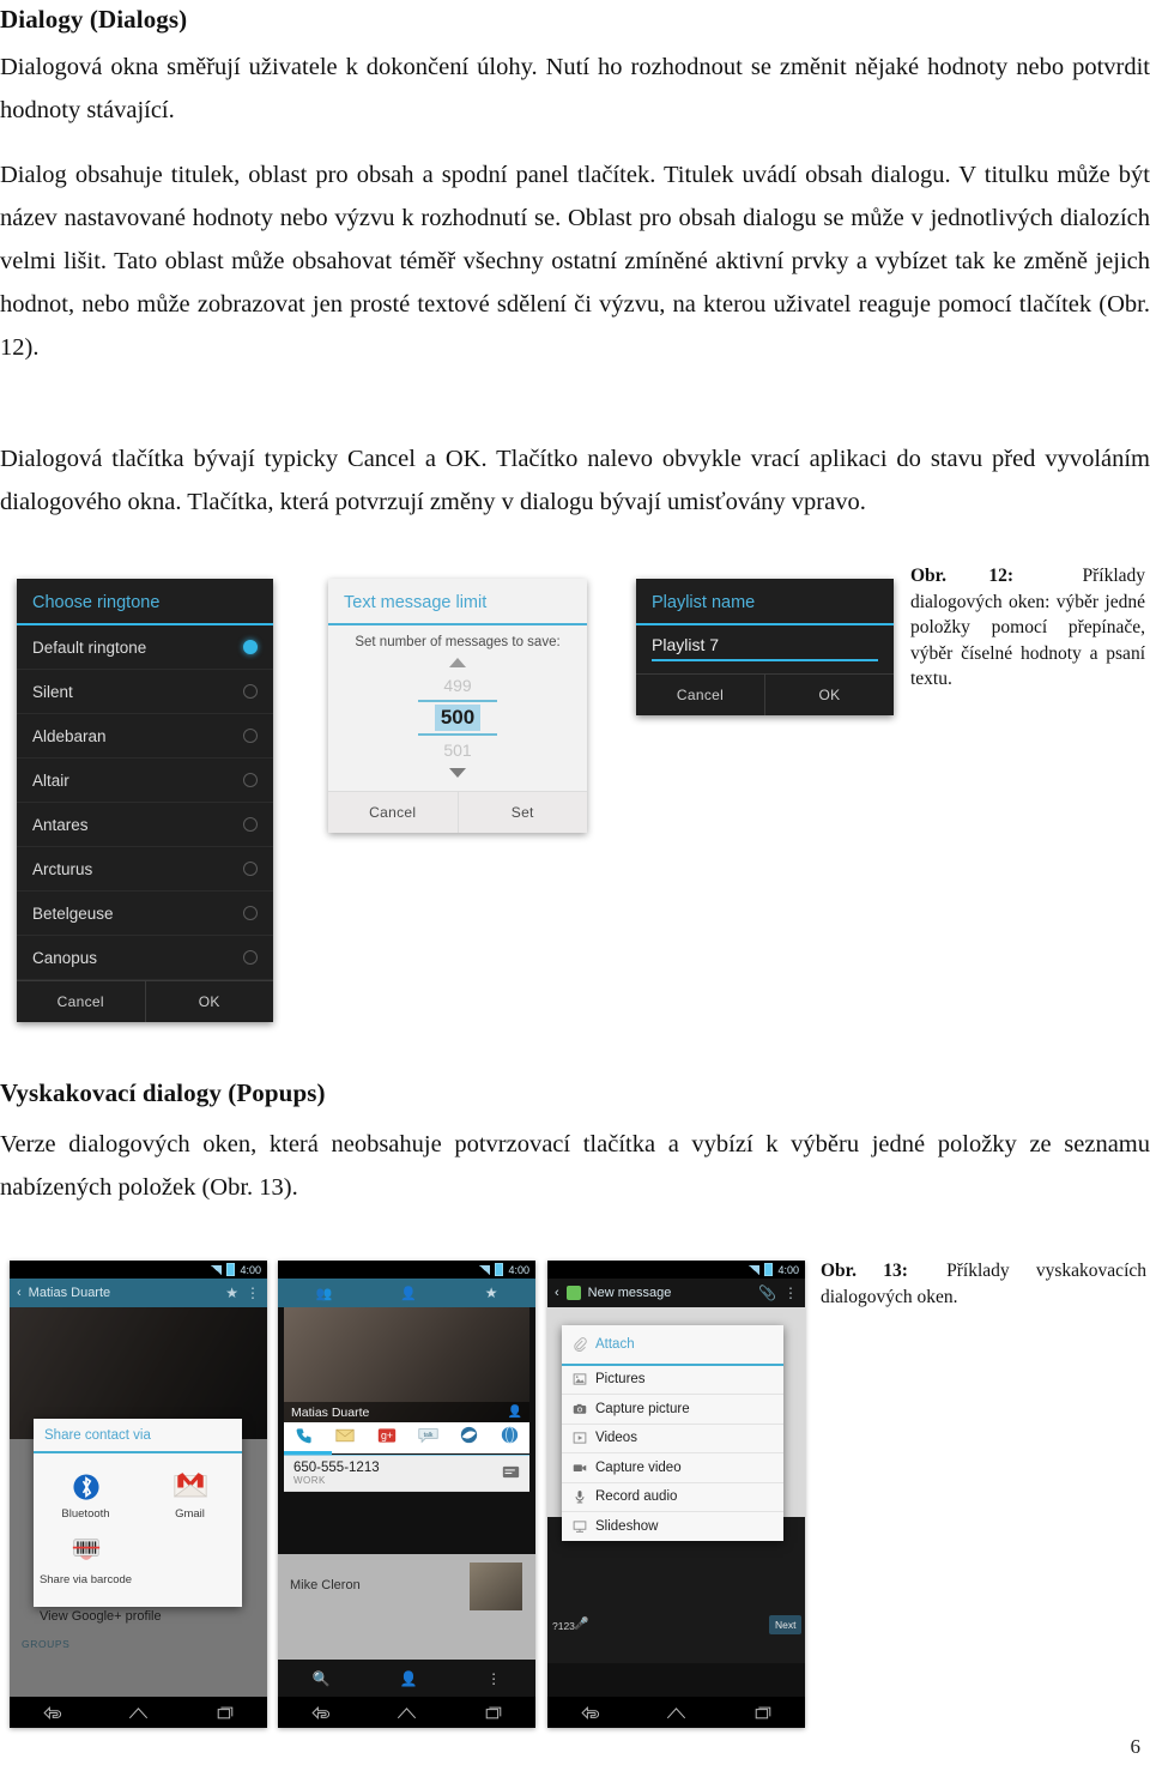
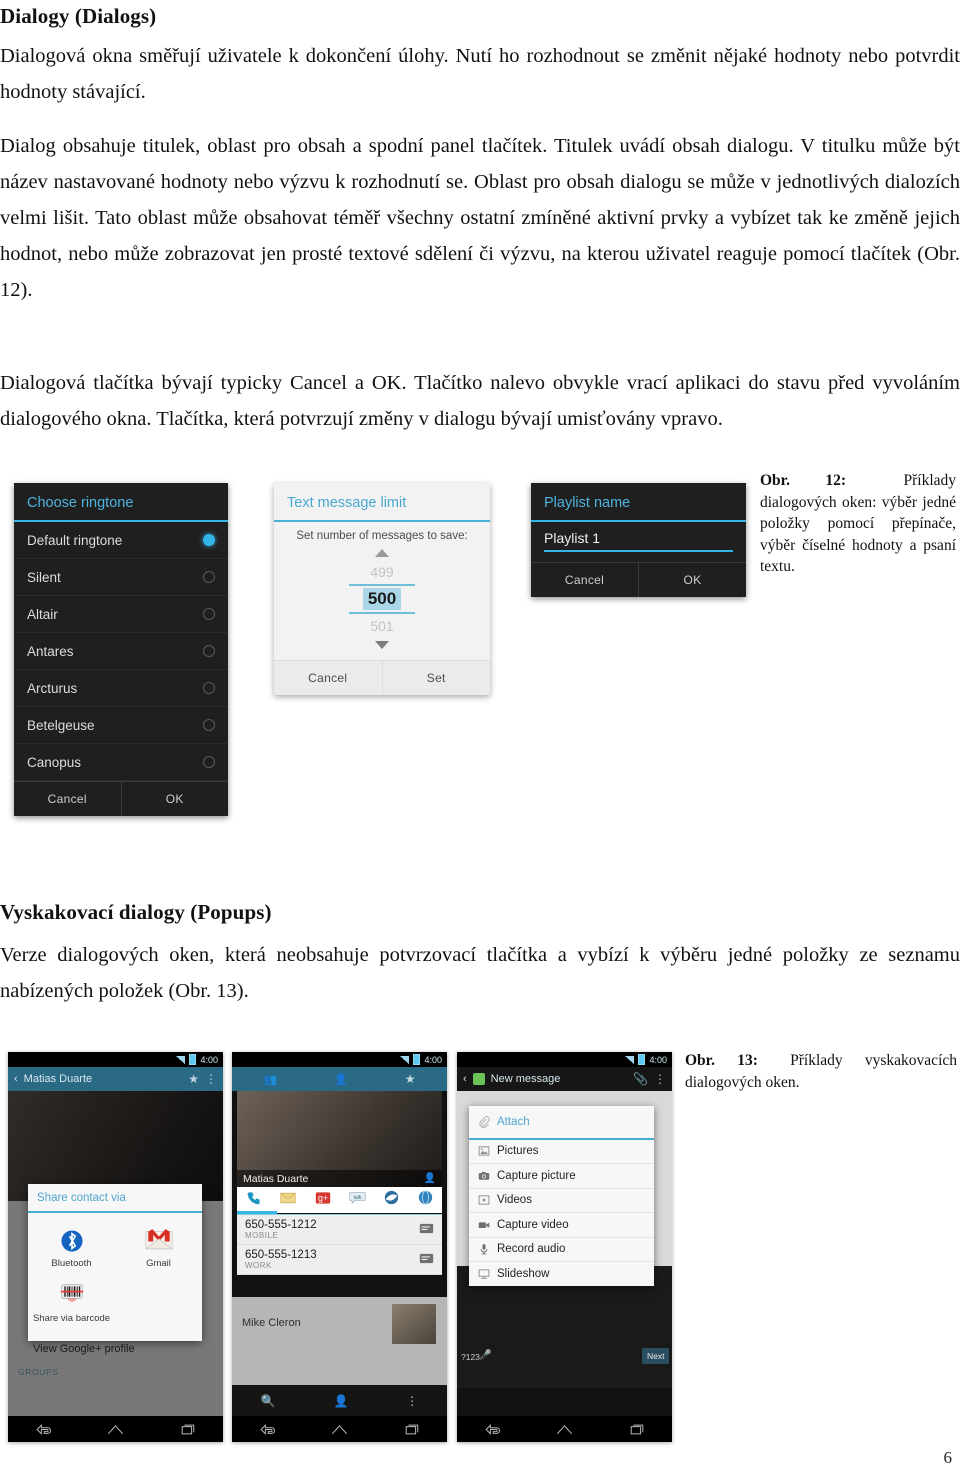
  Dialogy (Dialogs)
  Dialogová okna směřují uživatele k dokončení úlohy. Nutí ho rozhodnout se změnit nějaké hodnoty nebo potvrdit hodnoty stávající.
  Dialog obsahuje titulek, oblast pro obsah a spodní panel tlačítek. Titulek uvádí obsah dialogu. V titulku může být název nastavované hodnoty nebo výzvu k rozhodnutí se. Oblast pro obsah dialogu se může v jednotlivých dialozích velmi lišit. Tato oblast může obsahovat téměř všechny ostatní zmíněné aktivní prvky a vybízet tak ke změně jejich hodnot, nebo může zobrazovat jen prosté textové sdělení či výzvu, na kterou uživatel reaguje pomocí tlačítek (Obr. 12).
  Dialogová tlačítka bývají typicky Cancel a OK. Tlačítko nalevo obvykle vrací aplikaci do stavu před vyvoláním dialogového okna. Tlačítka, která potvrzují změny v dialogu bývají umisťovány vpravo.
  Choose ringtone
  Default ringtone
  Silent
- Aldebaran
  Altair
  Antares
  Arcturus
  Betelgeuse
  Canopus
  Cancel
  OK
  Text message limit
  Set number of messages to save:
  499
  500
  501
  Cancel
  Set
  Playlist name
- Playlist 7
+ Playlist 1
  Cancel
  OK
  Obr. 12: Příklady dialogových oken: výběr jedné položky pomocí přepínače, výběr číselné hodnoty a psaní textu.
  Vyskakovací dialogy (Popups)
  Verze dialogových oken, která neobsahuje potvrzovací tlačítka a vybízí k výběru jedné položky ze seznamu nabízených položek (Obr. 13).
  4:00
  ‹
  Matias Duarte
  ★
  ⋮
  View Google+ profile
  GROUPS
  Share contact via
  Bluetooth
  Gmail
  Share via barcode
  4:00
  👥
  👤
  ★
  Matias Duarte
  👤
  g+
+ 650-555-1212
+ MOBILE
  650-555-1213
  WORK
  Mike Cleron
  🔍
  👤
  ⋮
  4:00
  ‹
  New message
  📎
  ⋮
  ?123
  Next
  🎤
  Attach
  Pictures
  Capture picture
  Videos
  Capture video
  Record audio
  Slideshow
  Obr. 13: Příklady vyskakovacích dialogových oken.
  6
